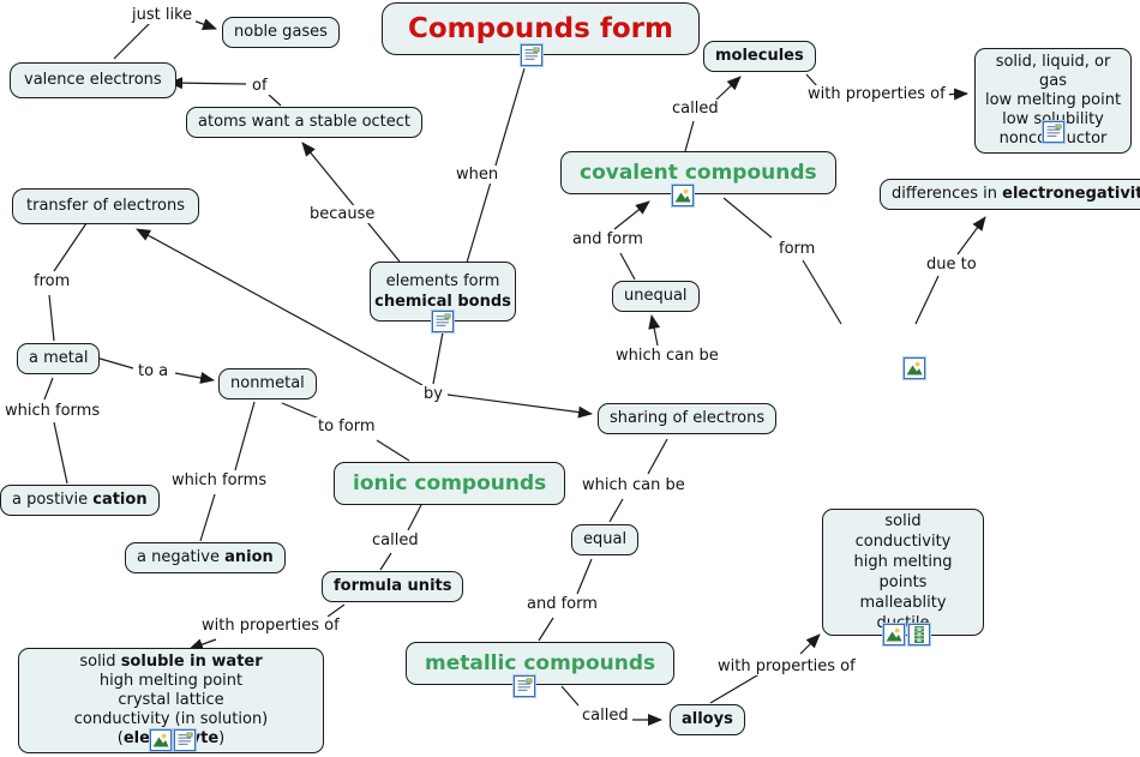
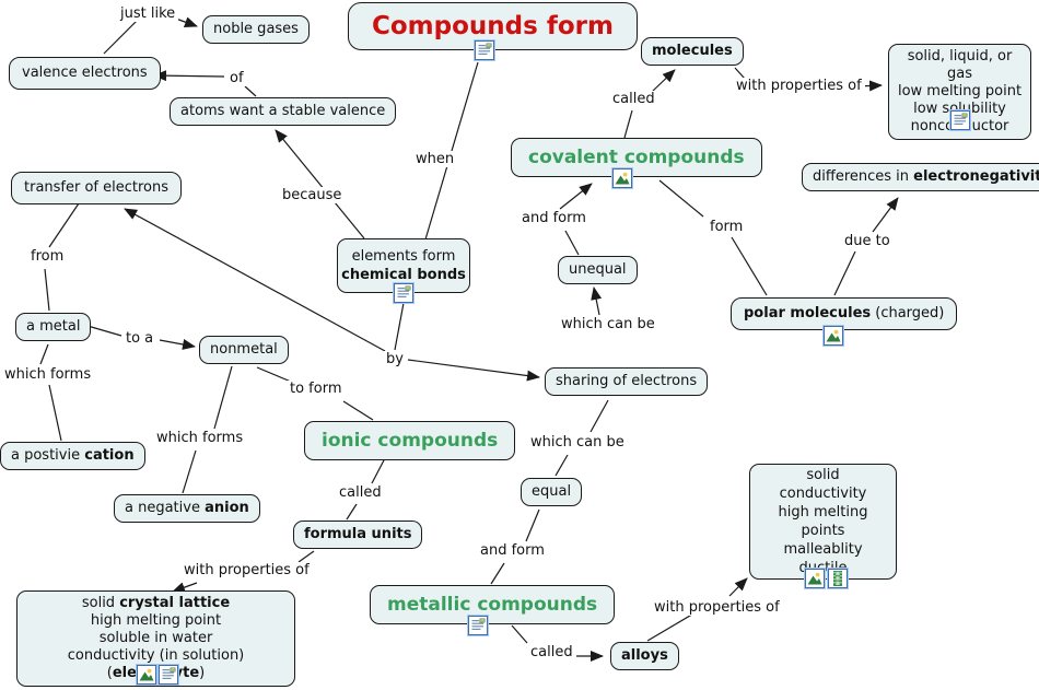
  just like
  of
  called
  with properties of
  when
  because
  and form
  form
  due to
  from
  which can be
  to a
  by
  to form
  which forms
  which forms
  which can be
  called
  and form
  with properties of
  with properties of
  called
  Compounds form
  noble gases
  valence electrons
- atoms want a stable octect
+ atoms want a stable valence
  molecules
  solid, liquid, or gas
  low melting point
  low solubility
  noncuctor
  covalent compounds
  differences in electronegativit
  transfer of electrons
  elements form
  chemical bonds
  unequal
+ polar molecules (charged)
  a metal
  nonmetal
  sharing of electrons
  ionic compounds
  a postivie cation
  equal
  a negative anion
  solid
  conductivity
  high melting points
  malleablity
  formula units
  metallic compounds
- solid soluble in water
+ solid crystal lattice
  high melting point
- crystal lattice
+ soluble in water
  conductivity (in solution) (elete)
  alloys
